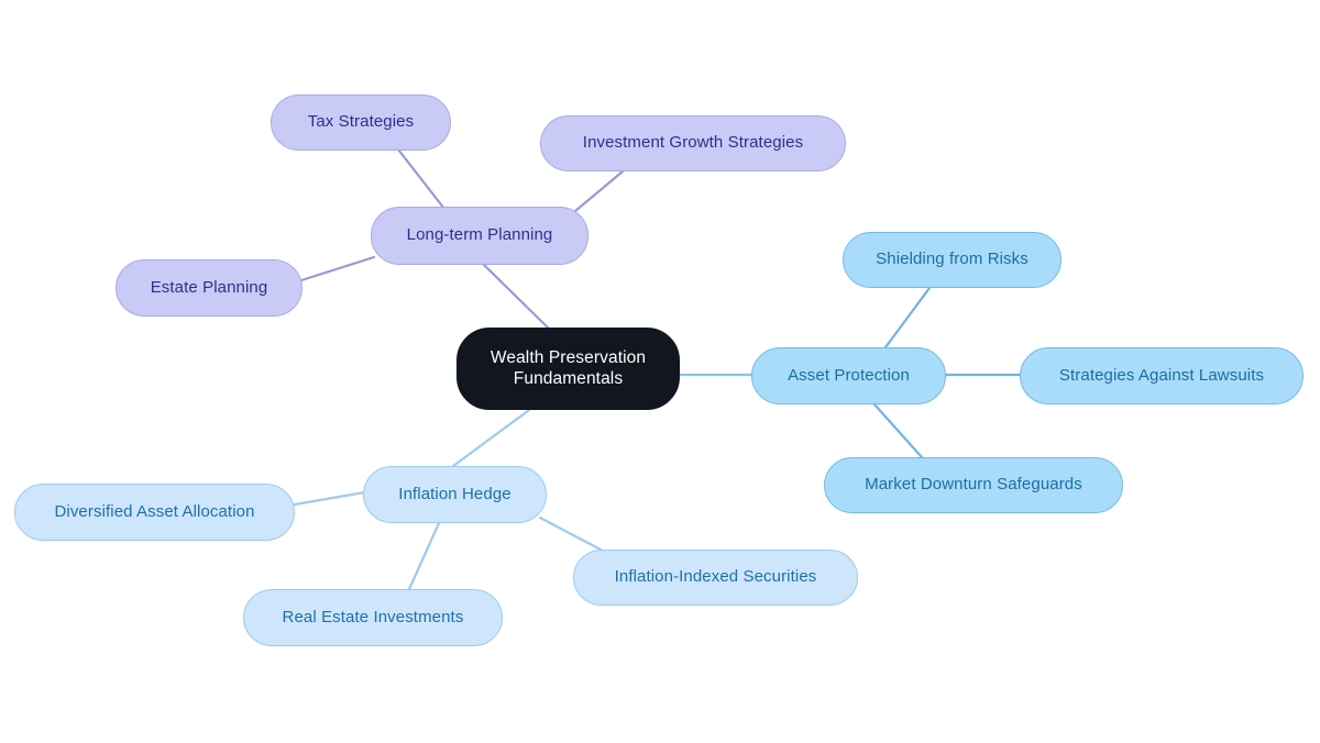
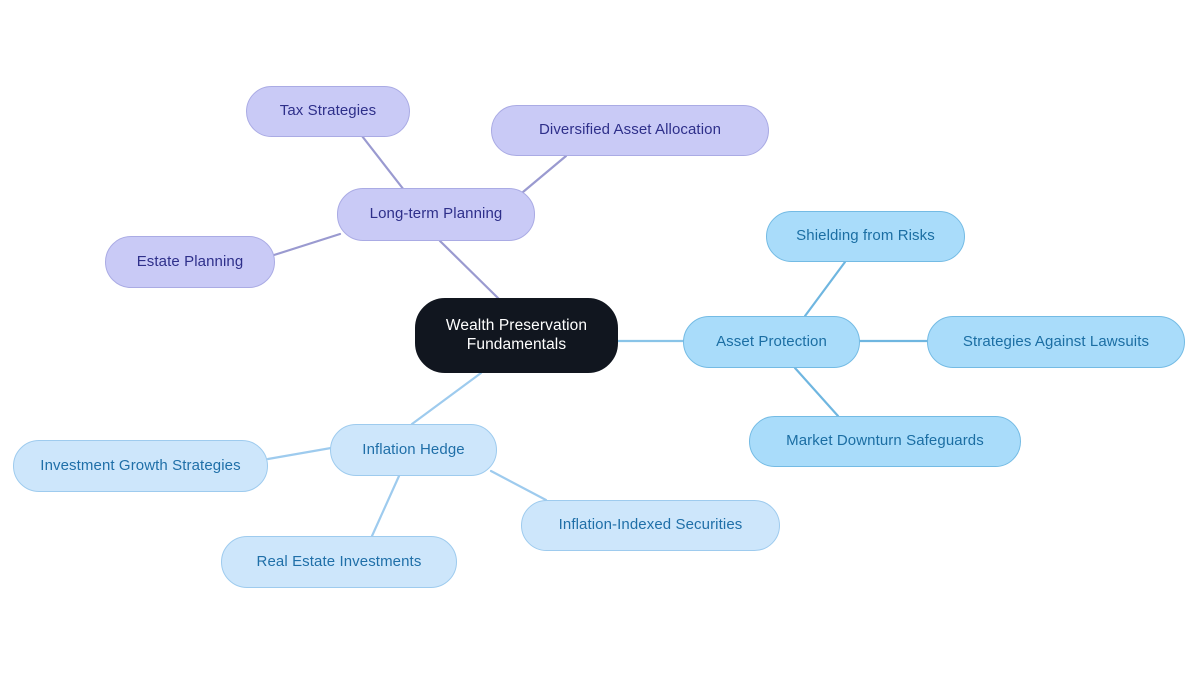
  Wealth Preservation Fundamentals
  Long-term Planning
  Tax Strategies
- Investment Growth Strategies
+ Diversified Asset Allocation
  Estate Planning
  Asset Protection
  Shielding from Risks
  Strategies Against Lawsuits
  Market Downturn Safeguards
  Inflation Hedge
- Diversified Asset Allocation
+ Investment Growth Strategies
  Real Estate Investments
  Inflation-Indexed Securities
